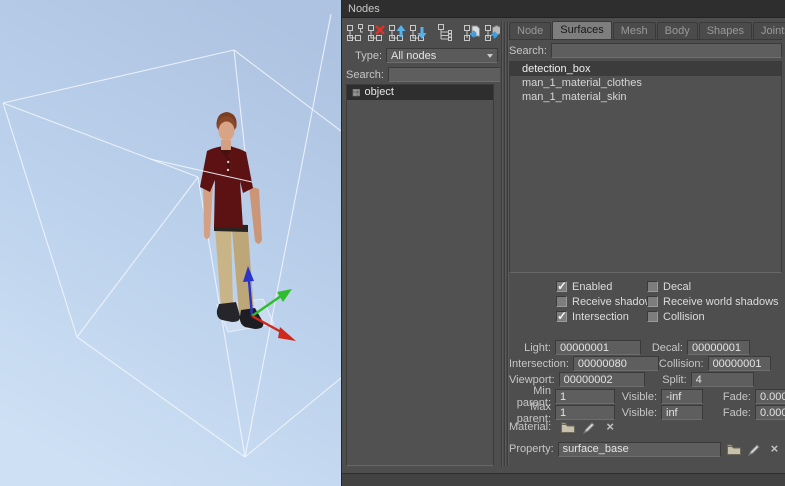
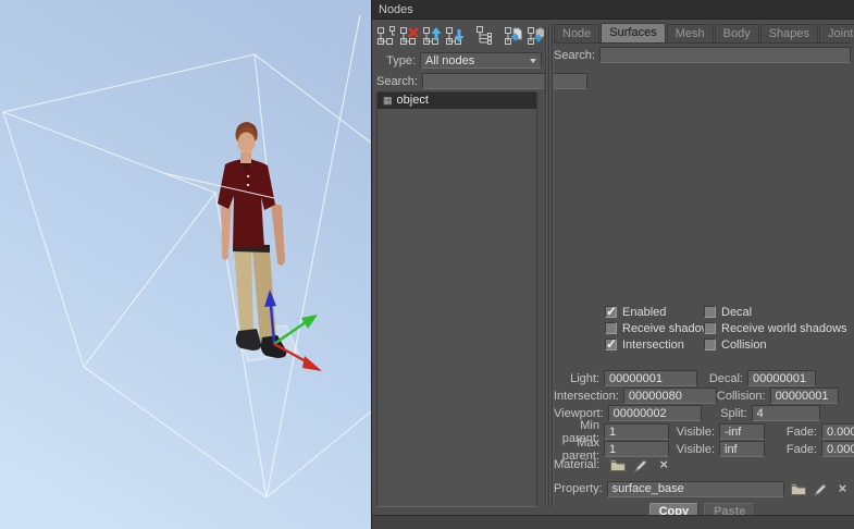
  Nodes
  Type:
  All nodes
  Search:
  ▦
  object
  Node
  Surfaces
  Mesh
  Body
  Shapes
  Joint
  Search:
- detection_box
- man_1_material_clothes
- man_1_material_skin
  Enabled
  Decal
  Receive shado
  Receive world shadows
  Intersection
  Collision
  Light:
  00000001
  Decal:
  00000001
  Intersection:
  00000080
  Collision:
  00000001
  Viewport:
  00000002
  Split:
  4
  Min parent:
  1
  Visible:
  -inf
  Fade:
  0.000
  Max parent:
  1
  Visible:
  inf
  Fade:
  0.000
  Material:
  ×
  Property:
  surface_base
  ×
+ Copy
+ Paste
